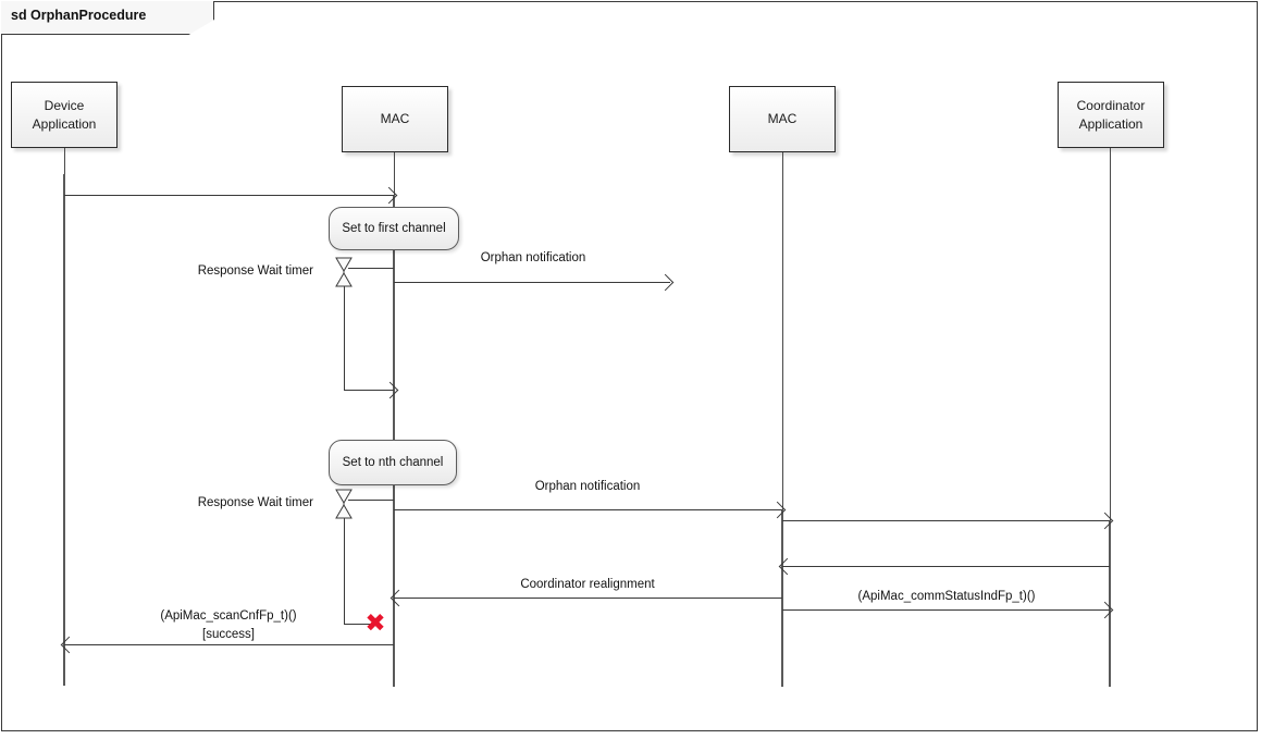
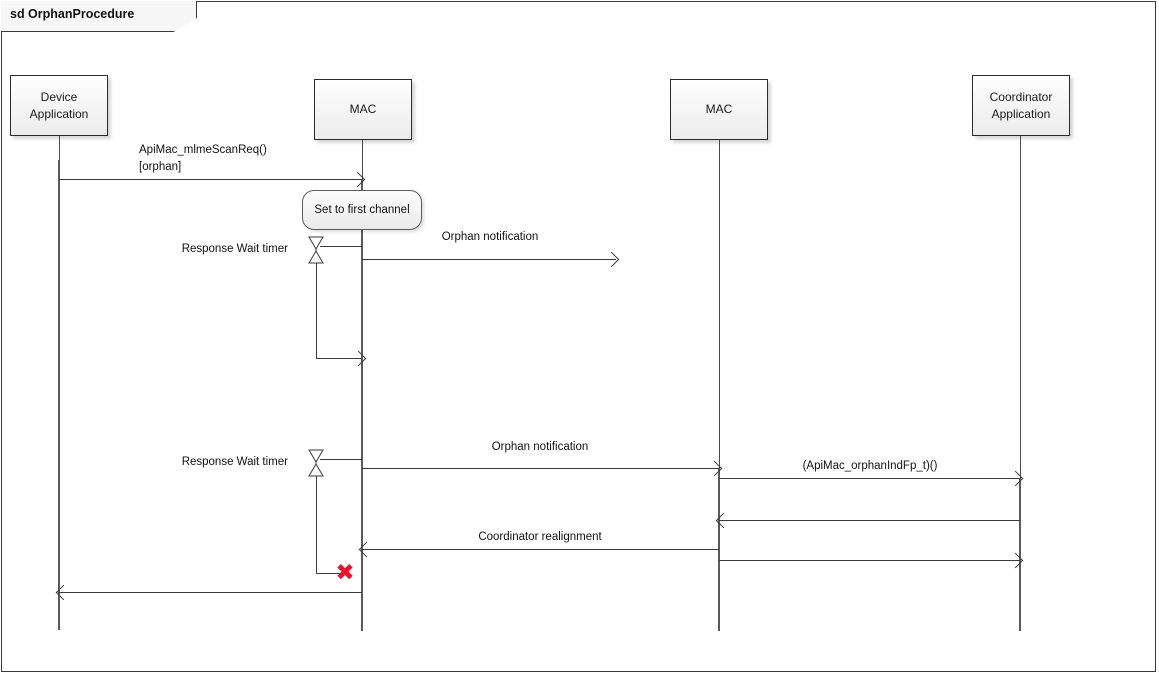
  sd OrphanProcedure
  Device
  Application
  MAC
  MAC
  Coordinator
  Application
+ ApiMac_mlmeScanReq()
+ [orphan]
  Set to first channel
  Response Wait timer
  Orphan notification
- Set to nth channel
  Response Wait timer
  ✖
  Orphan notification
+ (ApiMac_orphanIndFp_t)()
  Coordinator realignment
- (ApiMac_commStatusIndFp_t)()
- (ApiMac_scanCnfFp_t)()
- [success]
